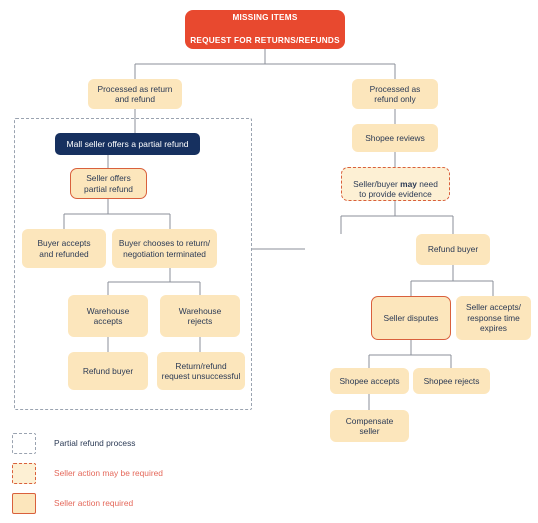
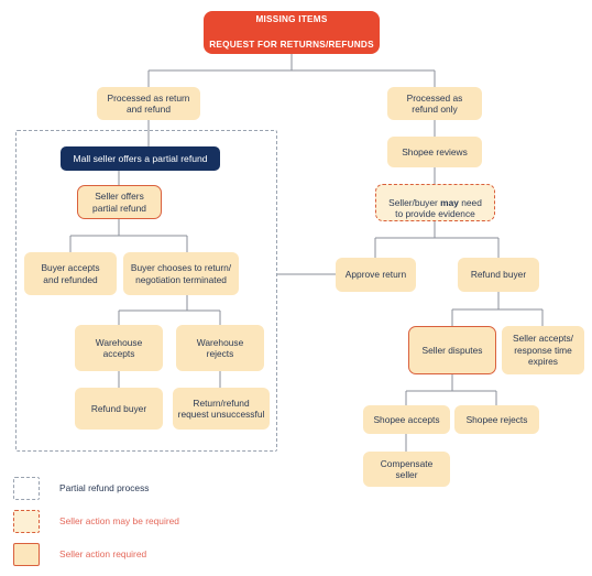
  MISSING ITEMS
  REQUEST FOR RETURNS/REFUNDS
  Processed as return
  and refund
  Mall seller offers a partial refund
  Seller offers
  partial refund
  Buyer accepts
  and refunded
  Buyer chooses to return/
  negotiation terminated
  Warehouse
  accepts
  Warehouse
  rejects
  Refund buyer
  Return/refund
  request unsuccessful
  Processed as
  refund only
  Shopee reviews
  Seller/buyer may need
  to provide evidence
+ Approve return
  Refund buyer
  Seller disputes
  Seller accepts/
  response time
  expires
  Shopee accepts
  Shopee rejects
  Compensate
  seller
  Partial refund process
  Seller action may be required
  Seller action required
